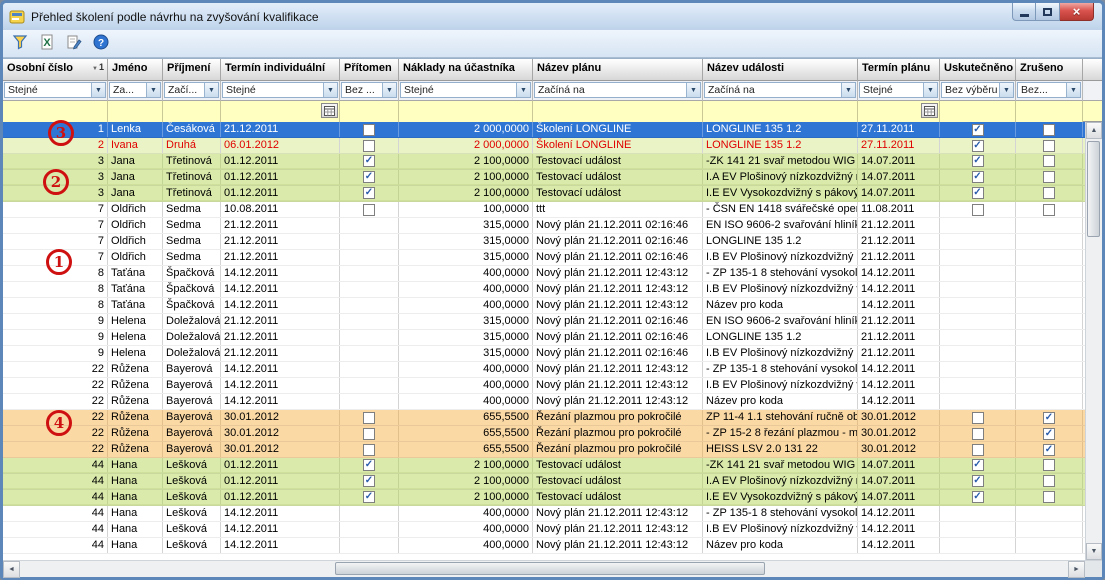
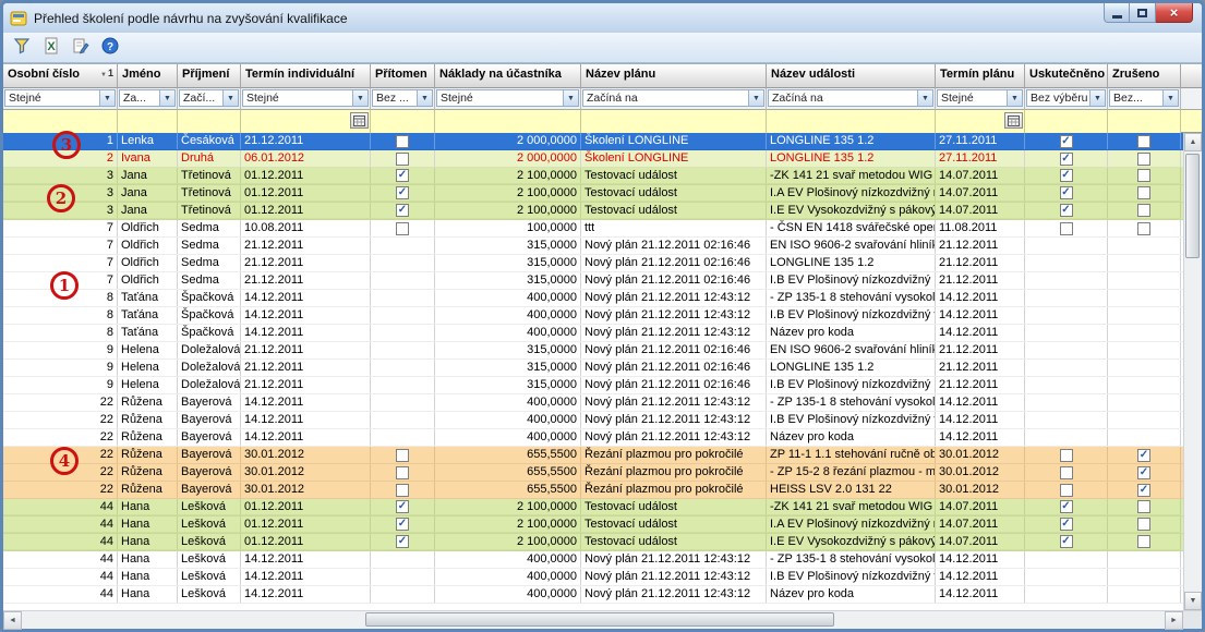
  Přehled školení podle návrhu na zvyšování kvalifikace
  ×
  X
  ?
  Osobní číslo
  1
  Jméno
  Příjmení
  Termín individuální
  Přítomen
  Náklady na účastníka
  Název plánu
  Název události
  Termín plánu
  Uskutečněno
  Zrušeno
  Stejné
  Za...
  Začí...
  Stejné
  Bez ...
  Stejné
  Začíná na
  Začíná na
  Stejné
  Bez výběru
  Bez...
  1
  Lenka
  Česáková
  21.12.2011
  2 000,0000
  Školení LONGLINE
  LONGLINE 135 1.2
  27.11.2011
  ✓
  2
  Ivana
  Druhá
  06.01.2012
  2 000,0000
  Školení LONGLINE
  LONGLINE 135 1.2
  27.11.2011
  ✓
  3
  Jana
  Třetinová
  01.12.2011
  ✓
  2 100,0000
  Testovací událost
  -ZK 141 21 svař metodou WIG
  14.07.2011
  ✓
  3
  Jana
  Třetinová
  01.12.2011
  ✓
  2 100,0000
  Testovací událost
  I.A EV Plošinový nízkozdvižný r
  14.07.2011
  ✓
  3
  Jana
  Třetinová
  01.12.2011
  ✓
  2 100,0000
  Testovací událost
  I.E EV Vysokozdvižný s pákový
  14.07.2011
  ✓
  7
  Oldřich
  Sedma
  10.08.2011
  100,0000
  ttt
  - ČSN EN 1418 svářečské oper
  11.08.2011
  7
  Oldřich
  Sedma
  21.12.2011
  315,0000
  Nový plán 21.12.2011 02:16:46
  EN ISO 9606-2 svařování hliník
  21.12.2011
  7
  Oldřich
  Sedma
  21.12.2011
  315,0000
  Nový plán 21.12.2011 02:16:46
  LONGLINE 135 1.2
  21.12.2011
  7
  Oldřich
  Sedma
  21.12.2011
  315,0000
  Nový plán 21.12.2011 02:16:46
  I.B EV Plošinový nízkozdvižný
  21.12.2011
  8
  Taťána
  Špačková
  14.12.2011
  400,0000
  Nový plán 21.12.2011 12:43:12
  - ZP 135-1 8 stehování vysokol
  14.12.2011
  8
  Taťána
  Špačková
  14.12.2011
  400,0000
  Nový plán 21.12.2011 12:43:12
  I.B EV Plošinový nízkozdvižný
  14.12.2011
  8
  Taťána
  Špačková
  14.12.2011
  400,0000
  Nový plán 21.12.2011 12:43:12
  Název pro koda
  14.12.2011
  9
  Helena
  Doležalová
  21.12.2011
  315,0000
  Nový plán 21.12.2011 02:16:46
  EN ISO 9606-2 svařování hliník
  21.12.2011
  9
  Helena
  Doležalová
  21.12.2011
  315,0000
  Nový plán 21.12.2011 02:16:46
  LONGLINE 135 1.2
  21.12.2011
  9
  Helena
  Doležalová
  21.12.2011
  315,0000
  Nový plán 21.12.2011 02:16:46
  I.B EV Plošinový nízkozdvižný
  21.12.2011
  22
  Růžena
  Bayerová
  14.12.2011
  400,0000
  Nový plán 21.12.2011 12:43:12
  - ZP 135-1 8 stehování vysokol
  14.12.2011
  22
  Růžena
  Bayerová
  14.12.2011
  400,0000
  Nový plán 21.12.2011 12:43:12
  I.B EV Plošinový nízkozdvižný
  14.12.2011
  22
  Růžena
  Bayerová
  14.12.2011
  400,0000
  Nový plán 21.12.2011 12:43:12
  Název pro koda
  14.12.2011
  22
  Růžena
  Bayerová
  30.01.2012
  655,5500
  Řezání plazmou pro pokročilé
- ZP 11-4 1.1 stehování ručně ob
+ ZP 11-1 1.1 stehování ručně ob
  30.01.2012
  ✓
  22
  Růžena
  Bayerová
  30.01.2012
  655,5500
  Řezání plazmou pro pokročilé
  - ZP 15-2 8 řezání plazmou - m
  30.01.2012
  ✓
  22
  Růžena
  Bayerová
  30.01.2012
  655,5500
  Řezání plazmou pro pokročilé
  HEISS LSV 2.0 131 22
  30.01.2012
  ✓
  44
  Hana
  Lešková
  01.12.2011
  ✓
  2 100,0000
  Testovací událost
  -ZK 141 21 svař metodou WIG
  14.07.2011
  ✓
  44
  Hana
  Lešková
  01.12.2011
  ✓
  2 100,0000
  Testovací událost
  I.A EV Plošinový nízkozdvižný r
  14.07.2011
  ✓
  44
  Hana
  Lešková
  01.12.2011
  ✓
  2 100,0000
  Testovací událost
  I.E EV Vysokozdvižný s pákový
  14.07.2011
  ✓
  44
  Hana
  Lešková
  14.12.2011
  400,0000
  Nový plán 21.12.2011 12:43:12
  - ZP 135-1 8 stehování vysokol
  14.12.2011
  44
  Hana
  Lešková
  14.12.2011
  400,0000
  Nový plán 21.12.2011 12:43:12
  I.B EV Plošinový nízkozdvižný
  14.12.2011
  44
  Hana
  Lešková
  14.12.2011
  400,0000
  Nový plán 21.12.2011 12:43:12
  Název pro koda
  14.12.2011
  3
  2
  1
  4
